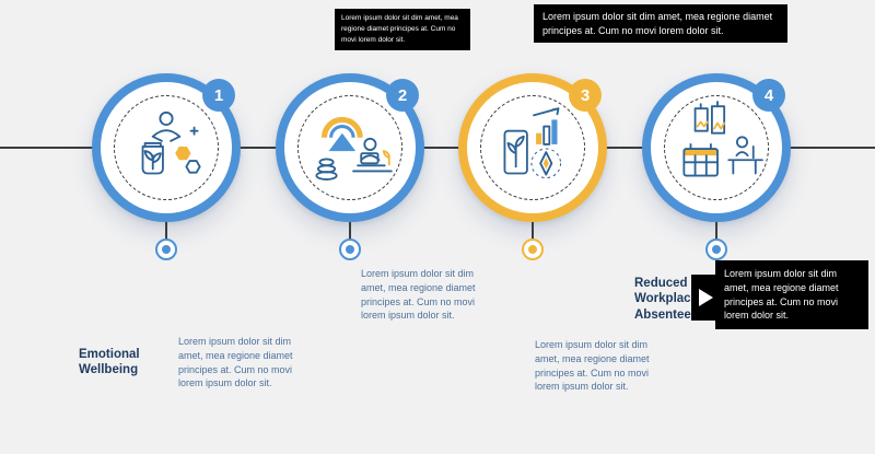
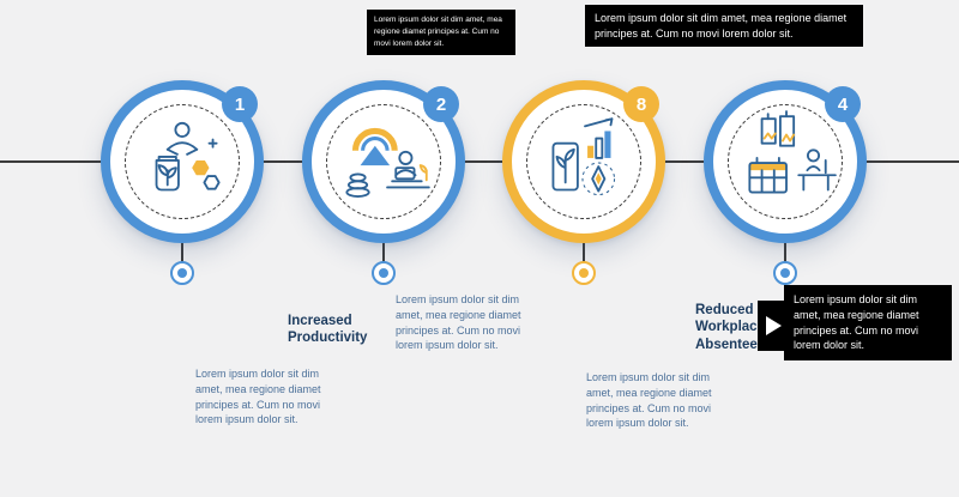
  1
- Emotional Wellbeing
  Lorem ipsum dolor sit dim amet, mea regione diamet principes at. Cum no movi lorem ipsum dolor sit.
  2
+ Increased Productivity
  Lorem ipsum dolor sit dim amet, mea regione diamet principes at. Cum no movi lorem ipsum dolor sit.
- 3
+ 8
  Lorem ipsum dolor sit dim amet, mea regione diamet principes at. Cum no movi lorem ipsum dolor sit.
  4
  Reduced Workplac Absentee
  Lorem ipsum dolor sit dim amet, mea regione diamet principes at. Cum no movi lorem dolor sit.
  Lorem ipsum dolor sit dim amet, mea regione diamet principes at. Cum no movi lorem dolor sit.
